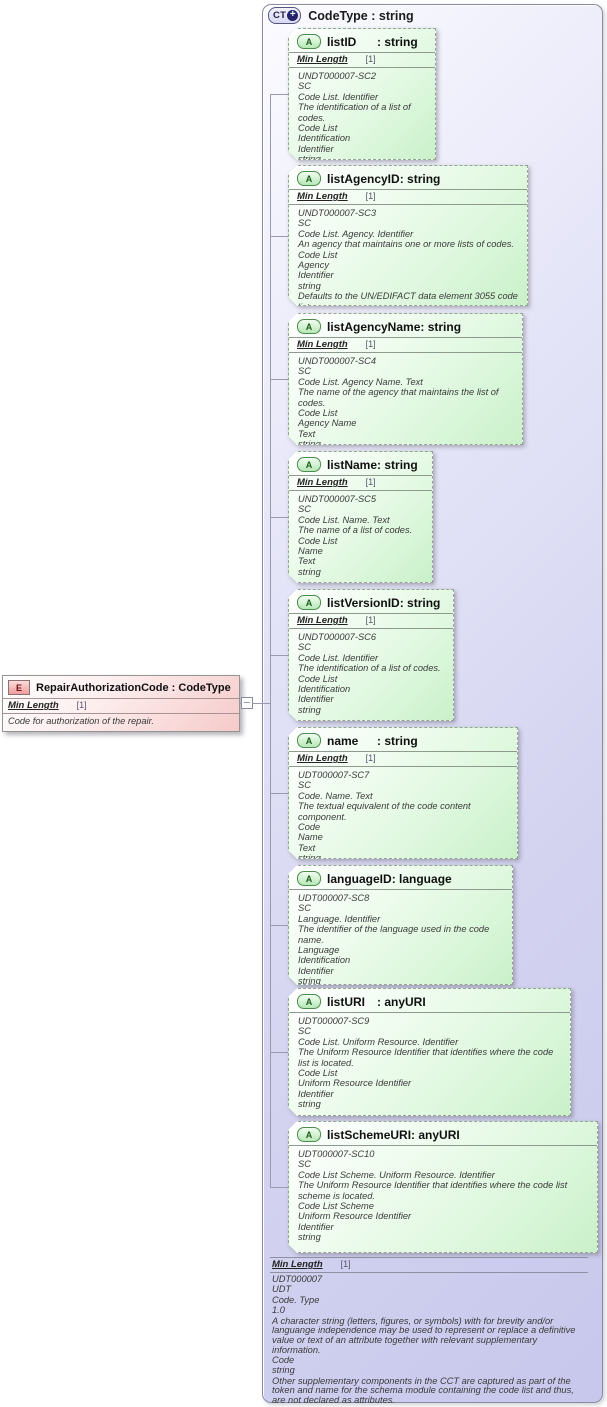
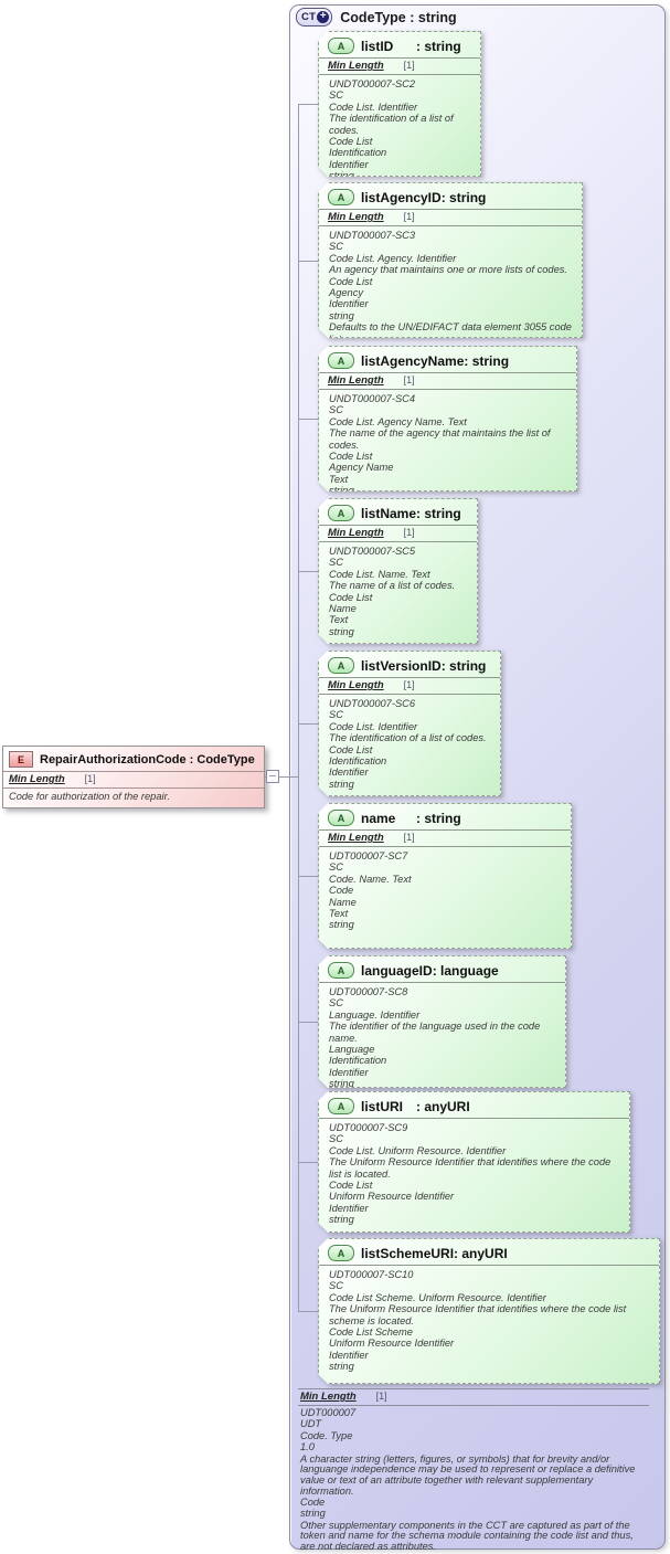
  CT
  +
  CodeType : string
  A
  listID
  : string
  Min Length
  [1]
  UNDT000007-SC2
  SC
  Code List. Identifier
  The identification of a list of codes.
  Code List
  Identification
  Identifier
  string
  A
  listAgencyID
  : string
  Min Length
  [1]
  UNDT000007-SC3
  SC
  Code List. Agency. Identifier
  An agency that maintains one or more lists of codes.
  Code List
  Agency
  Identifier
  string
  Defaults to the UN/EDIFACT data element 3055 code
  A
  listAgencyName
  : string
  Min Length
  [1]
  UNDT000007-SC4
  SC
  Code List. Agency Name. Text
  The name of the agency that maintains the list of codes.
  Code List
  Agency Name
  Text
  string
  A
  listName
  : string
  Min Length
  [1]
  UNDT000007-SC5
  SC
  Code List. Name. Text
  The name of a list of codes.
  Code List
  Name
  Text
  string
  A
  listVersionID
  : string
  Min Length
  [1]
  UNDT000007-SC6
  SC
  Code List. Identifier
  The identification of a list of codes.
  Code List
  Identification
  Identifier
  string
  A
  name
  : string
  Min Length
  [1]
  UDT000007-SC7
  SC
  Code. Name. Text
- The textual equivalent of the code content component.
  Code
  Name
  Text
  string
  A
  languageID
  : language
  UDT000007-SC8
  SC
  Language. Identifier
  The identifier of the language used in the code name.
  Language
  Identification
  Identifier
  string
  A
  listURI
  : anyURI
  UDT000007-SC9
  SC
  Code List. Uniform Resource. Identifier
  The Uniform Resource Identifier that identifies where the code list is located.
  Code List
  Uniform Resource Identifier
  Identifier
  string
  A
  listSchemeURI
  : anyURI
  UDT000007-SC10
  SC
  Code List Scheme. Uniform Resource. Identifier
  The Uniform Resource Identifier that identifies where the code list scheme is located.
  Code List Scheme
  Uniform Resource Identifier
  Identifier
  string
  Min Length
  [1]
  UDT000007
  UDT
  Code. Type
  1.0
- A character string (letters, figures, or symbols) with for brevity and/or languange independence may be used to represent or replace a definitive value or text of an attribute together with relevant supplementary information.
+ A character string (letters, figures, or symbols) that for brevity and/or languange independence may be used to represent or replace a definitive value or text of an attribute together with relevant supplementary information.
  Code
  string
  Other supplementary components in the CCT are captured as part of the token and name for the schema module containing the code list and thus, are not declared as attributes.
  E
  RepairAuthorizationCode : CodeType
  Min Length
  [1]
  Code for authorization of the repair.
